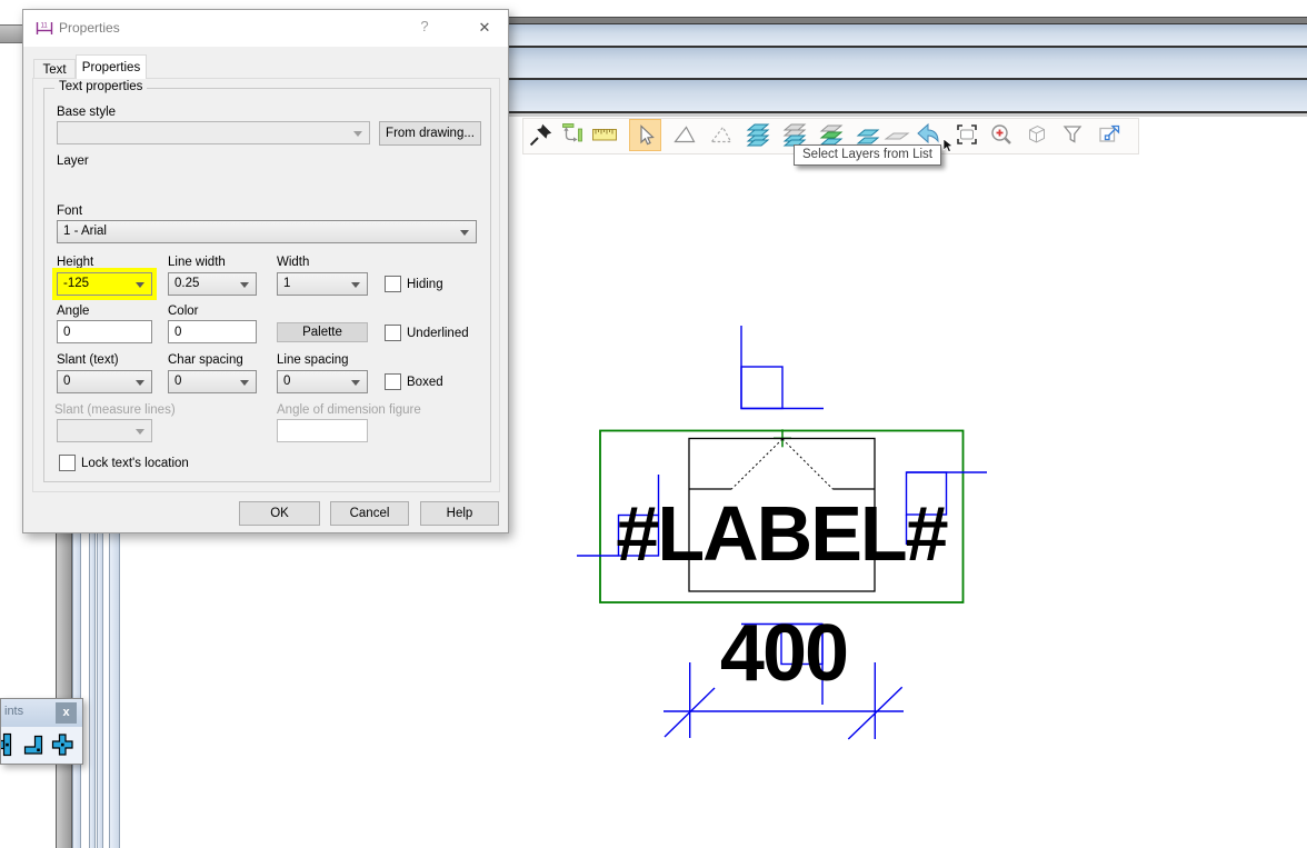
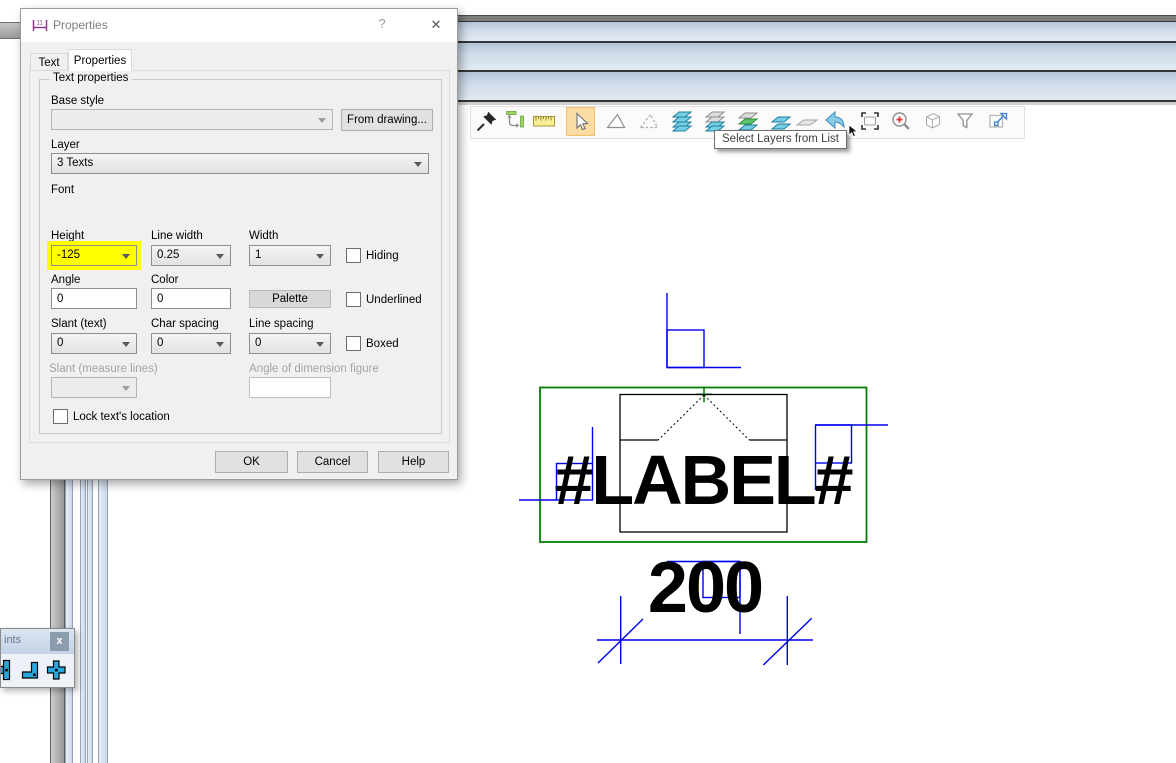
  #LABEL#
- 400
+ 200
  Select Layers from List
  ints
  x
  Properties
  ?
  ✕
  Text
  Properties
  Text properties
  Base style
  From drawing...
  Layer
+ 3 Texts
  Font
- 1 - Arial
  Height
  Line width
  Width
  -125
  0.25
  1
  Hiding
  Angle
  Color
  0
  0
  Palette
  Underlined
  Slant (text)
  Char spacing
  Line spacing
  0
  0
  0
  Boxed
  Slant (measure lines)
  Angle of dimension figure
  Lock text's location
  OK
  Cancel
  Help
